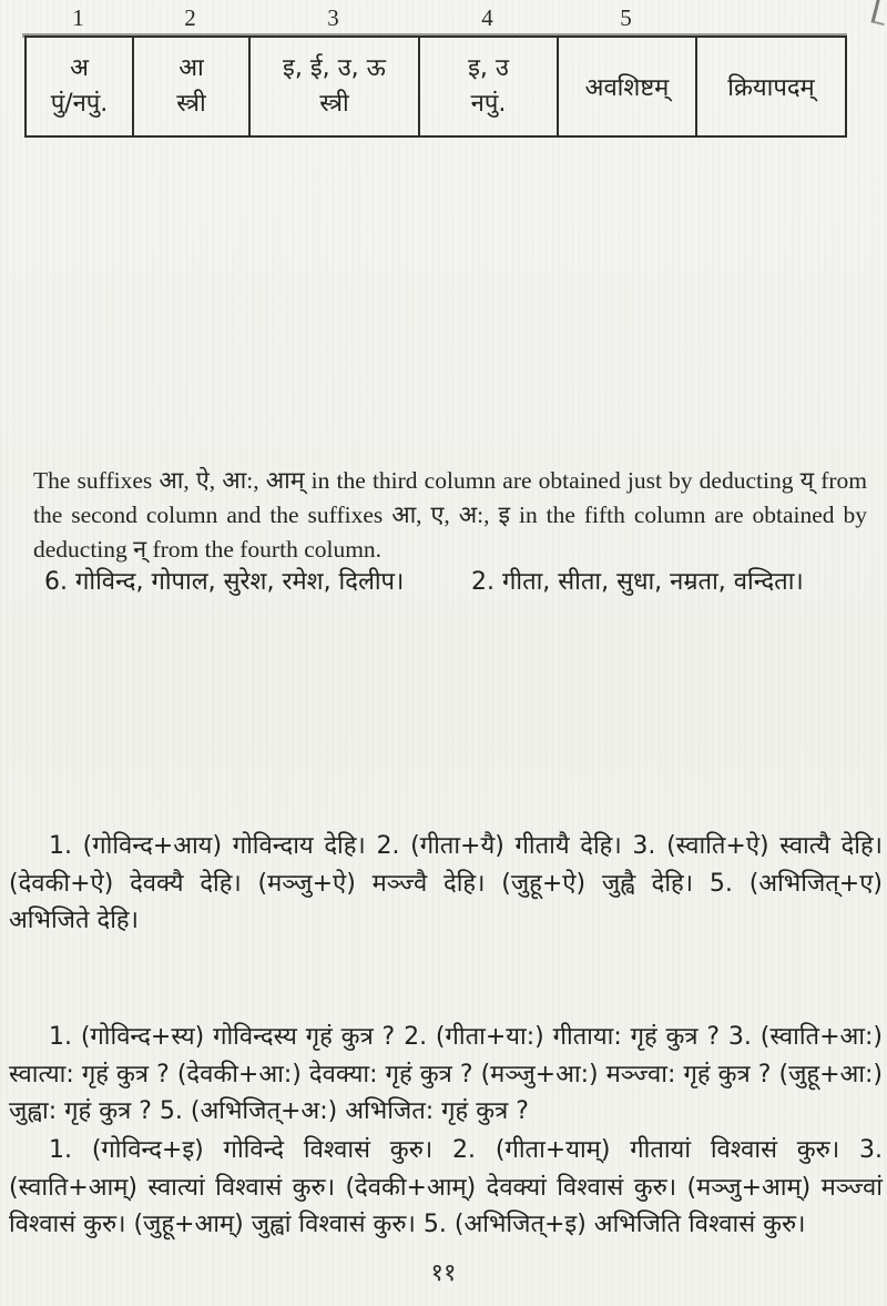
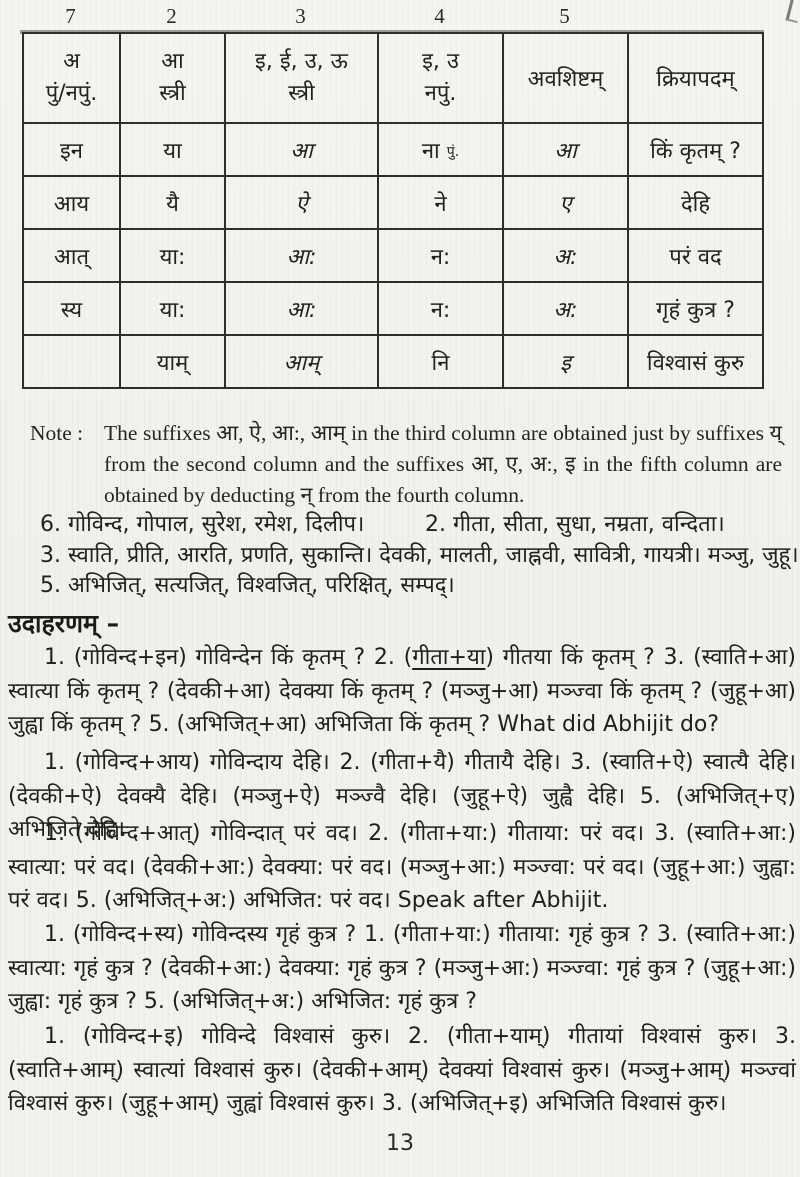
- 1
+ 7
  2
  3
  4
  5
  अ पुं/नपुं.	आ स्त्री	इ, ई, उ, ऊ स्त्री	इ, उ नपुं.	अवशिष्टम्	क्रियापदम्
+ इन	या	आ	ना पुं.	आ	किं कृतम् ?
+ आय	यै	ऐ	ने	ए	देहि
+ आत्	या:	आ:	न:	अ:	परं वद
+ स्य	या:	आ:	न:	अ:	गृहं कुत्र ?
+ 	याम्	आम्	नि	इ	विश्वासं कुरु
+ Note :
- The suffixes आ, ऐ, आ:, आम् in the third column are obtained just by deducting य् from the second column and the suffixes आ, ए, अ:, इ in the fifth column are obtained by deducting न् from the fourth column.
+ The suffixes आ, ऐ, आ:, आम् in the third column are obtained just by suffixes य् from the second column and the suffixes आ, ए, अ:, इ in the fifth column are obtained by deducting न् from the fourth column.
  6. गोविन्द, गोपाल, सुरेश, रमेश, दिलीप। 2. गीता, सीता, सुधा, नम्रता, वन्दिता।
+ 3. स्वाति, प्रीति, आरति, प्रणति, सुकान्ति। देवकी, मालती, जाह्नवी, सावित्री, गायत्री। मञ्जु, जुहू।
+ 5. अभिजित्, सत्यजित्, विश्वजित्, परिक्षित्, सम्पद्।
+ उदाहरणम् –
+ 1. (गोविन्द+इन) गोविन्देन किं कृतम् ? 2. (गीता+या) गीतया किं कृतम् ? 3. (स्वाति+आ) स्वात्या किं कृतम् ? (देवकी+आ) देवक्या किं कृतम् ? (मञ्जु+आ) मञ्ज्वा किं कृतम् ? (जुहू+आ) जुह्वा किं कृतम् ? 5. (अभिजित्+आ) अभिजिता किं कृतम् ? What did Abhijit do?
  1. (गोविन्द+आय) गोविन्दाय देहि। 2. (गीता+यै) गीतायै देहि। 3. (स्वाति+ऐ) स्वात्यै देहि। (देवकी+ऐ) देवक्यै देहि। (मञ्जु+ऐ) मञ्ज्वै देहि। (जुहू+ऐ) जुह्वै देहि। 5. (अभिजित्+ए) अभिजिते देहि।
+ 1. (गोविन्द+आत्) गोविन्दात् परं वद। 2. (गीता+या:) गीताया: परं वद। 3. (स्वाति+आ:) स्वात्या: परं वद। (देवकी+आ:) देवक्या: परं वद। (मञ्जु+आ:) मञ्ज्वा: परं वद। (जुहू+आ:) जुह्वा: परं वद। 5. (अभिजित्+अ:) अभिजित: परं वद। Speak after Abhijit.
- 1. (गोविन्द+स्य) गोविन्दस्य गृहं कुत्र ? 2. (गीता+या:) गीताया: गृहं कुत्र ? 3. (स्वाति+आ:) स्वात्या: गृहं कुत्र ? (देवकी+आ:) देवक्या: गृहं कुत्र ? (मञ्जु+आ:) मञ्ज्वा: गृहं कुत्र ? (जुहू+आ:) जुह्वा: गृहं कुत्र ? 5. (अभिजित्+अ:) अभिजित: गृहं कुत्र ?
+ 1. (गोविन्द+स्य) गोविन्दस्य गृहं कुत्र ? 1. (गीता+या:) गीताया: गृहं कुत्र ? 3. (स्वाति+आ:) स्वात्या: गृहं कुत्र ? (देवकी+आ:) देवक्या: गृहं कुत्र ? (मञ्जु+आ:) मञ्ज्वा: गृहं कुत्र ? (जुहू+आ:) जुह्वा: गृहं कुत्र ? 5. (अभिजित्+अ:) अभिजित: गृहं कुत्र ?
- 1. (गोविन्द+इ) गोविन्दे विश्वासं कुरु। 2. (गीता+याम्) गीतायां विश्वासं कुरु। 3. (स्वाति+आम्) स्वात्यां विश्वासं कुरु। (देवकी+आम्) देवक्यां विश्वासं कुरु। (मञ्जु+आम्) मञ्ज्वां विश्वासं कुरु। (जुहू+आम्) जुह्वां विश्वासं कुरु। 5. (अभिजित्+इ) अभिजिति विश्वासं कुरु।
+ 1. (गोविन्द+इ) गोविन्दे विश्वासं कुरु। 2. (गीता+याम्) गीतायां विश्वासं कुरु। 3. (स्वाति+आम्) स्वात्यां विश्वासं कुरु। (देवकी+आम्) देवक्यां विश्वासं कुरु। (मञ्जु+आम्) मञ्ज्वां विश्वासं कुरु। (जुहू+आम्) जुह्वां विश्वासं कुरु। 3. (अभिजित्+इ) अभिजिति विश्वासं कुरु।
- ११
+ 13
